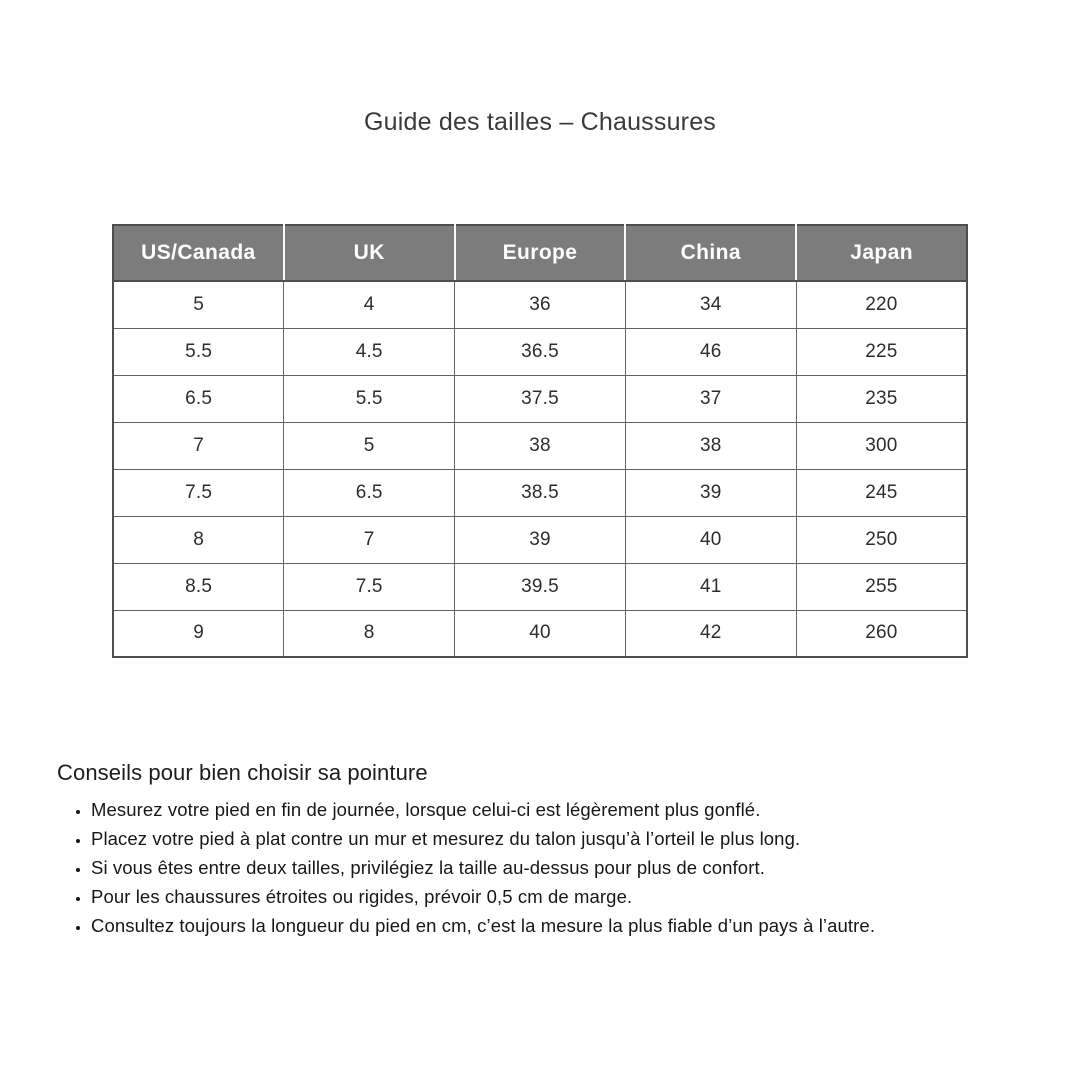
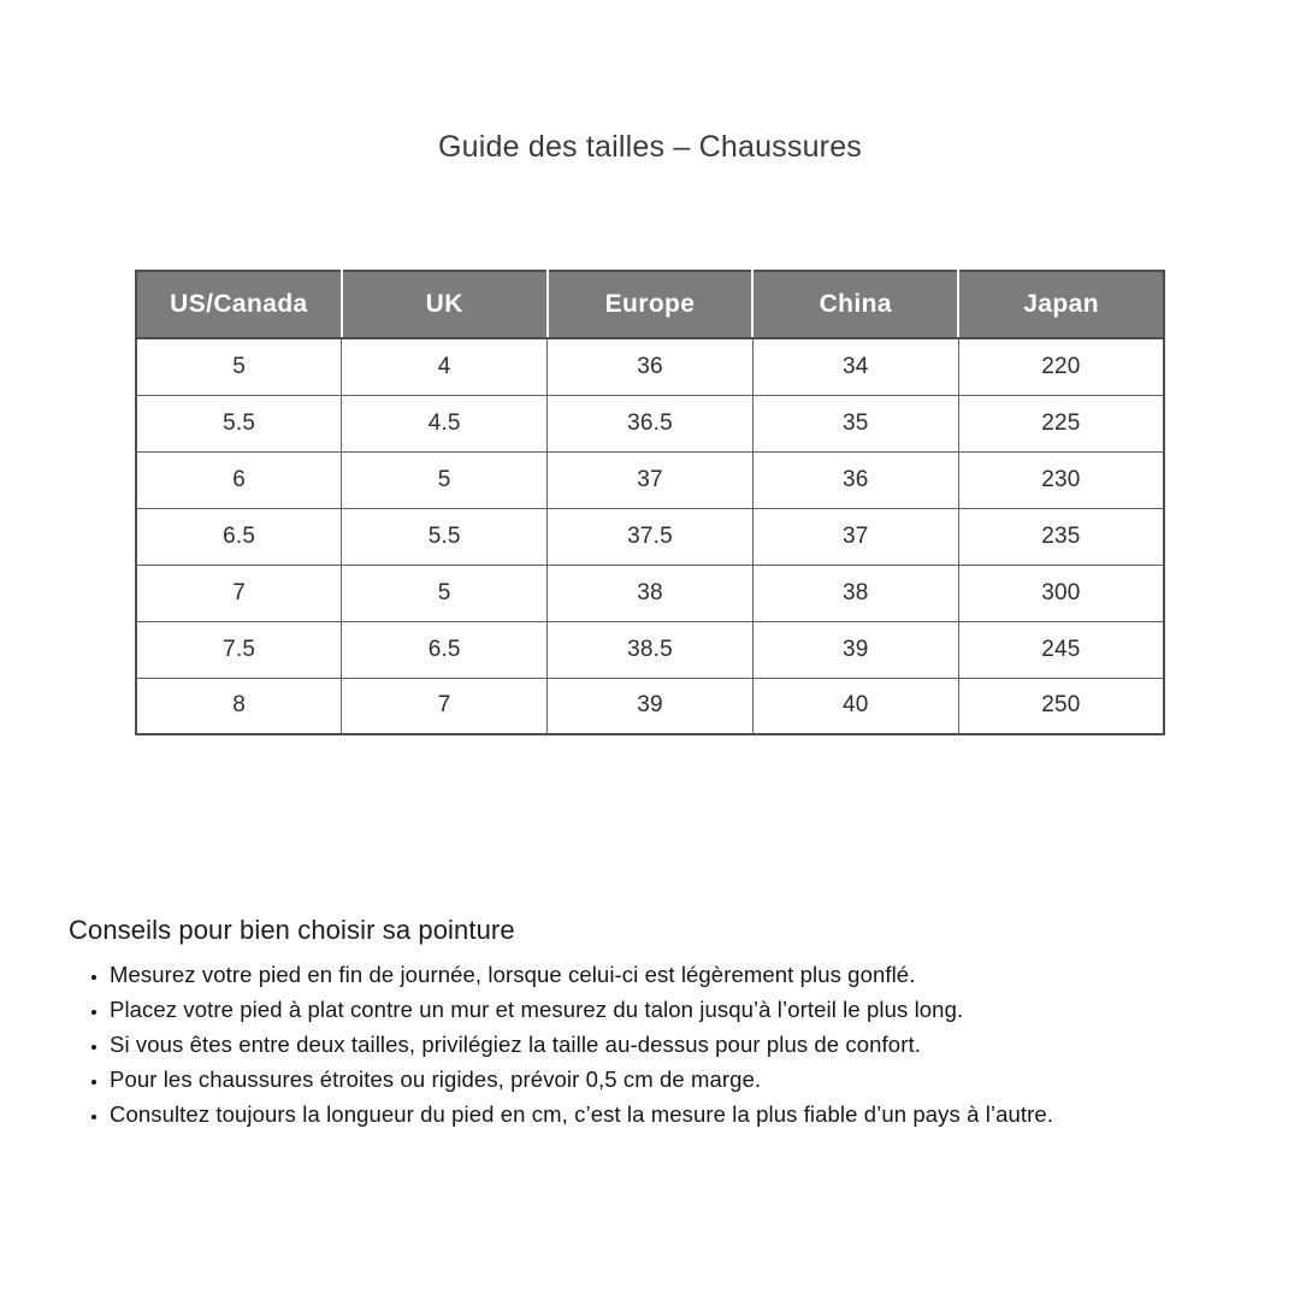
  Guide des tailles – Chaussures
  US/Canada	UK	Europe	China	Japan
  5	4	36	34	220
- 5.5	4.5	36.5	46	225
+ 5.5	4.5	36.5	35	225
+ 6	5	37	36	230
  6.5	5.5	37.5	37	235
  7	5	38	38	300
  7.5	6.5	38.5	39	245
  8	7	39	40	250
- 8.5	7.5	39.5	41	255
- 9	8	40	42	260
  Conseils pour bien choisir sa pointure
  Mesurez votre pied en fin de journée, lorsque celui-ci est légèrement plus gonflé.
  Placez votre pied à plat contre un mur et mesurez du talon jusqu’à l’orteil le plus long.
  Si vous êtes entre deux tailles, privilégiez la taille au-dessus pour plus de confort.
  Pour les chaussures étroites ou rigides, prévoir 0,5 cm de marge.
  Consultez toujours la longueur du pied en cm, c’est la mesure la plus fiable d’un pays à l’autre.
